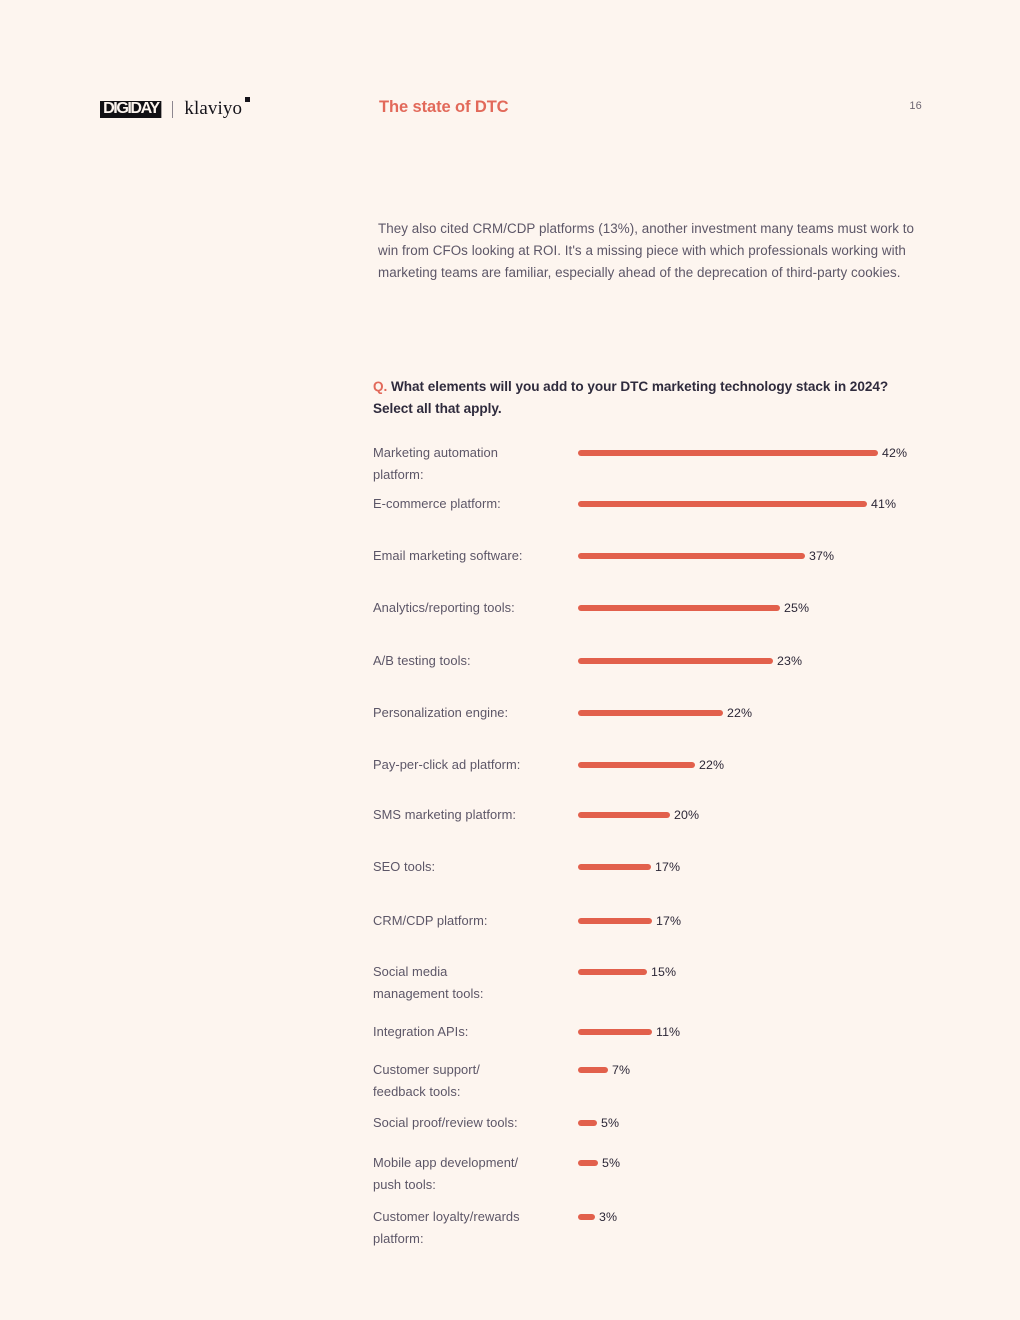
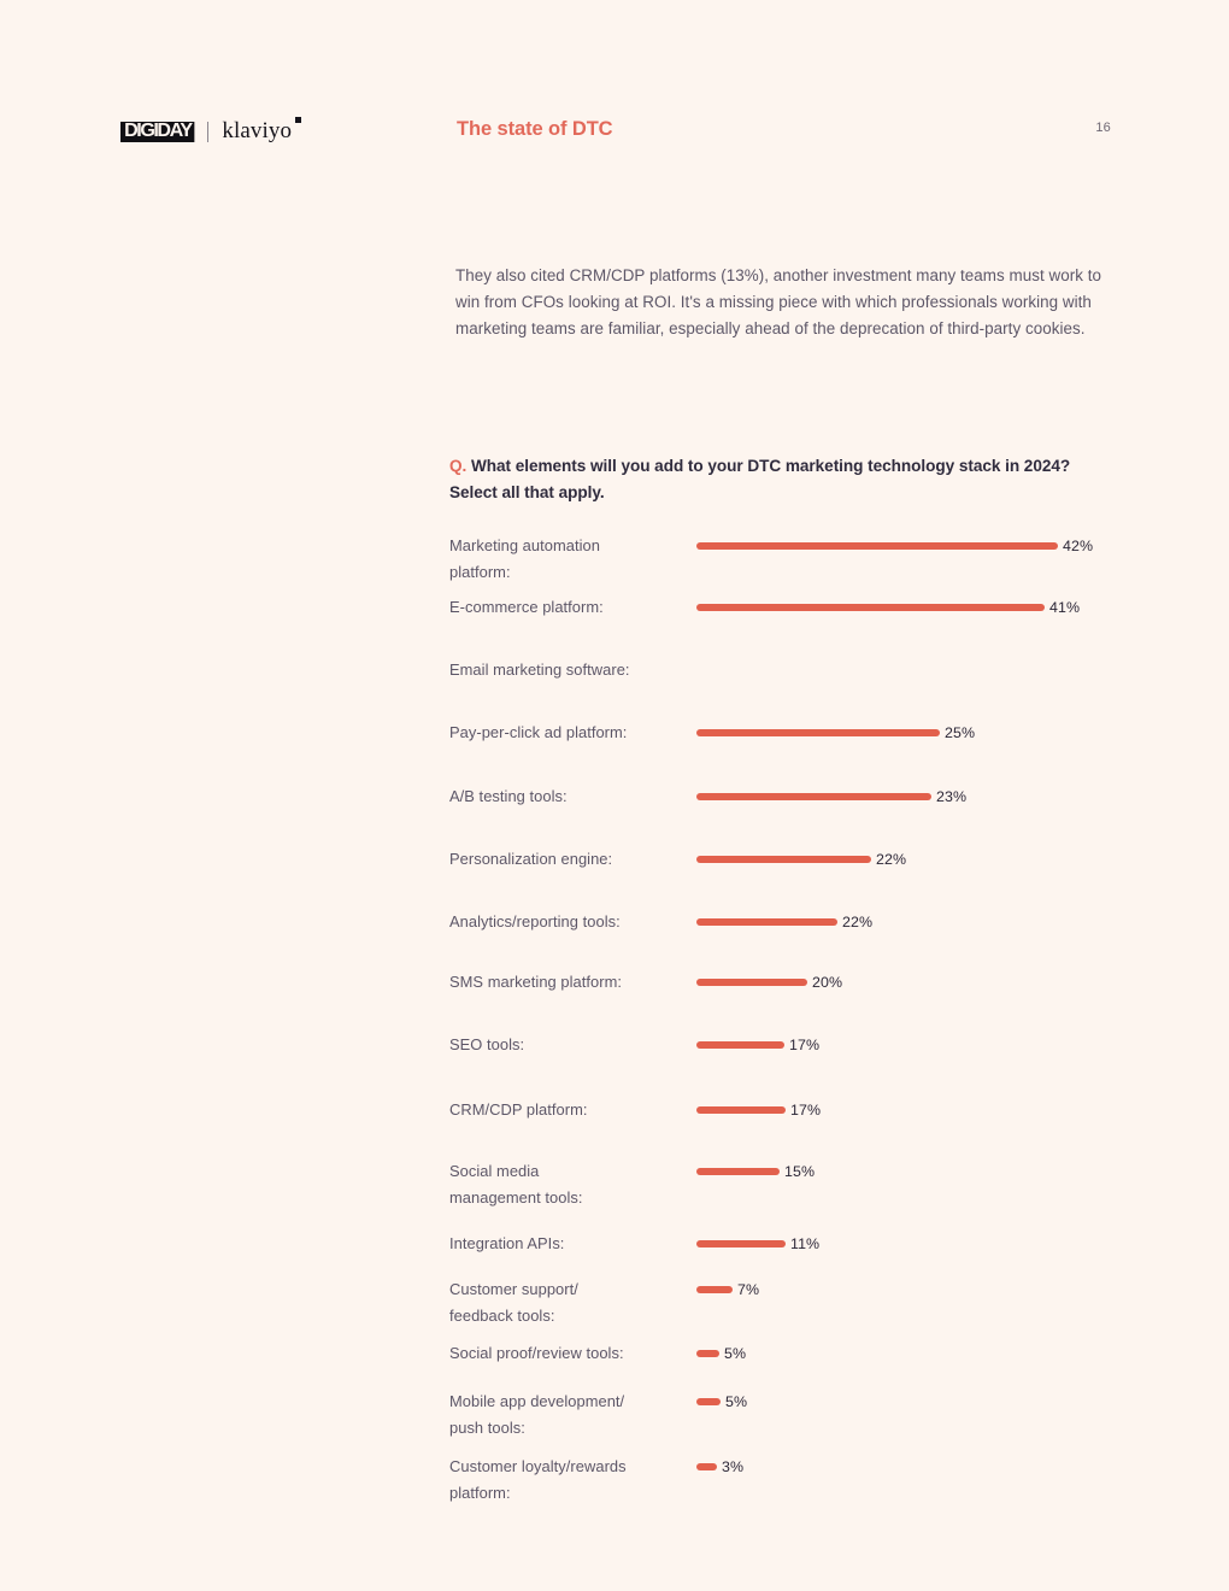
  DIGIDAY
  klaviyo
  The state of DTC
  16
  They also cited CRM/CDP platforms (13%), another investment many teams must work to win from CFOs looking at ROI. It's a missing piece with which professionals working with marketing teams are familiar, especially ahead of the deprecation of third-party cookies.
  Q. What elements will you add to your DTC marketing technology stack in 2024? Select all that apply.
  Marketing automation
  platform:
  42%
  E-commerce platform:
  41%
  Email marketing software:
- 37%
- Analytics/reporting tools:
+ Pay-per-click ad platform:
  25%
  A/B testing tools:
  23%
  Personalization engine:
  22%
- Pay-per-click ad platform:
+ Analytics/reporting tools:
  22%
  SMS marketing platform:
  20%
  SEO tools:
  17%
  CRM/CDP platform:
  17%
  Social media
  management tools:
  15%
  Integration APIs:
  11%
  Customer support/
  feedback tools:
  7%
  Social proof/review tools:
  5%
  Mobile app development/
  push tools:
  5%
  Customer loyalty/rewards
  platform:
  3%
